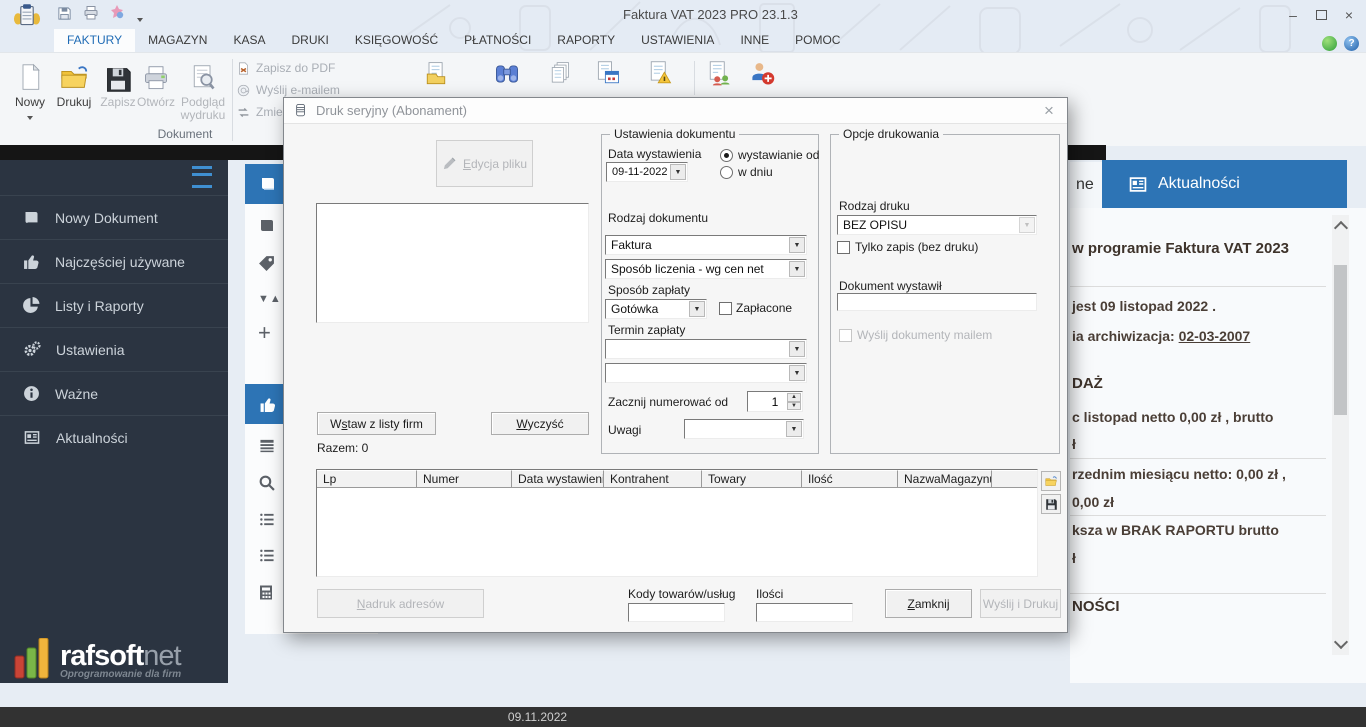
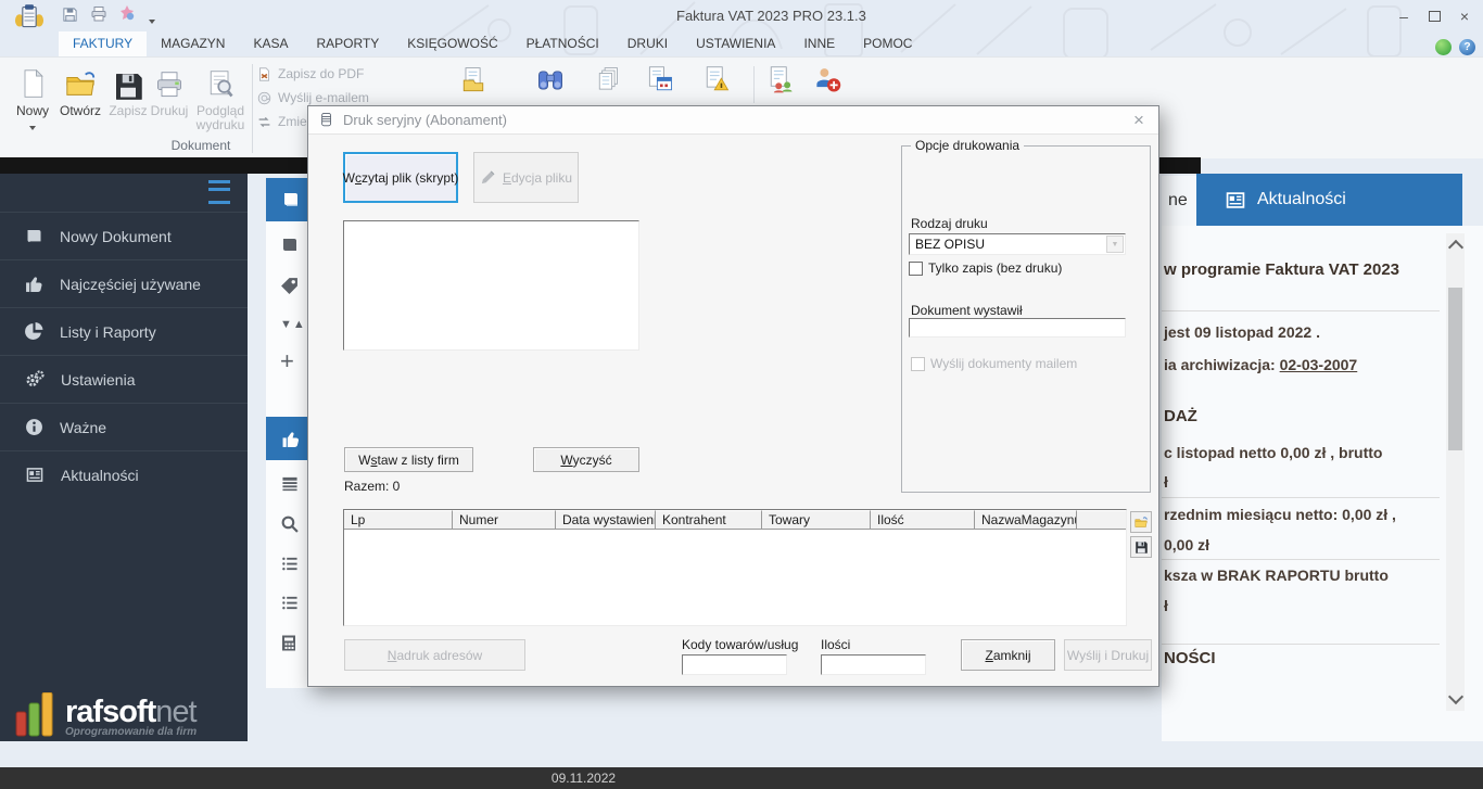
  Faktura VAT 2023 PRO 23.1.3
  –
  ×
  FAKTURY
  MAGAZYN
  KASA
- DRUKI
+ RAPORTY
  KSIĘGOWOŚĆ
  PŁATNOŚCI
- RAPORTY
+ DRUKI
  USTAWIENIA
  INNE
  POMOC
  ?
  Nowy
- Drukuj
+ Otwórz
  Zapisz
- Otwórz
+ Drukuj
  Podgląd wydruku
  Dokument
  Zapisz do PDF
  Wyślij e-mailem
  Zmie
  ▼▲
  +
  Nowy Dokument
  Najczęściej używane
  Listy i Raporty
  Ustawienia
  Ważne
  Aktualności
  rafsoftnet
  Oprogramowanie dla firm
  ne
  Aktualności
  w programie Faktura VAT 2023
  jest 09 listopad 2022 .
  ia archiwizacja: 02-03-2007
  DAŻ
  c listopad netto 0,00 zł , brutto
  ł
  rzednim miesiącu netto: 0,00 zł ,
  0,00 zł
  ksza w BRAK RAPORTU brutto
  ł
  NOŚCI
  09.11.2022
  Druk seryjny (Abonament)
  ×
+ Wczytaj plik (skrypt)
  Edycja pliku
- Ustawienia dokumentu
- Data wystawienia
- wystawianie od
- w dniu
- 09-11-2022
- Rodzaj dokumentu
- Faktura
- Sposób liczenia - wg cen net
- Sposób zapłaty
- Gotówka
- Zapłacone
- Termin zapłaty
- Zacznij numerować od
- 1
- Uwagi
  Opcje drukowania
  Rodzaj druku
  BEZ OPISU
  Tylko zapis (bez druku)
  Dokument wystawił
  Wyślij dokumenty mailem
  Wstaw z listy firm
  Wyczyść
  Razem: 0
  Lp
  Numer
  Data wystawien
  Kontrahent
  Towary
  Ilość
  NazwaMagazyn
  Nadruk adresów
  Kody towarów/usług
  Ilości
  Zamknij
  Wyślij i Drukuj
